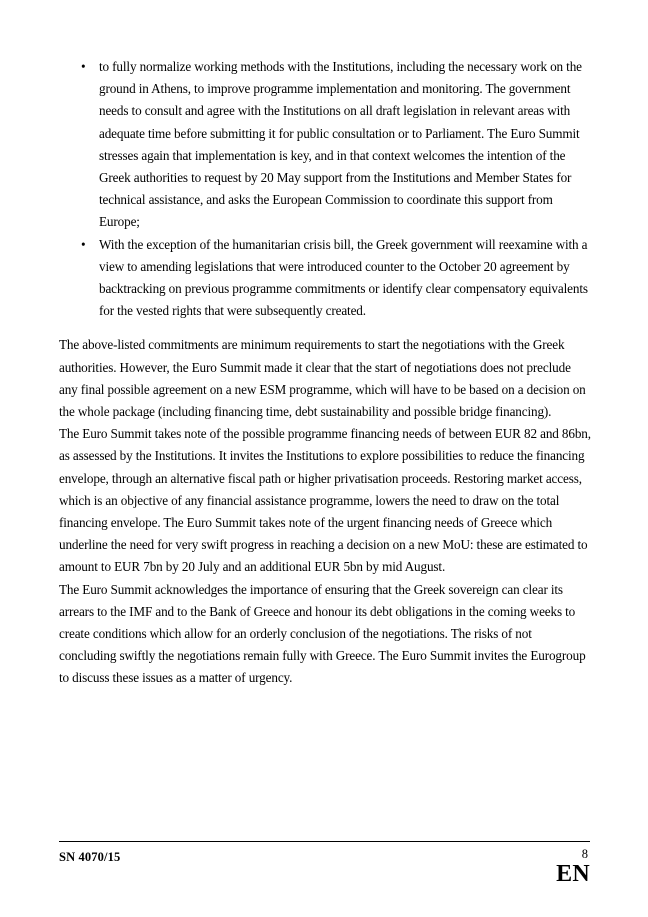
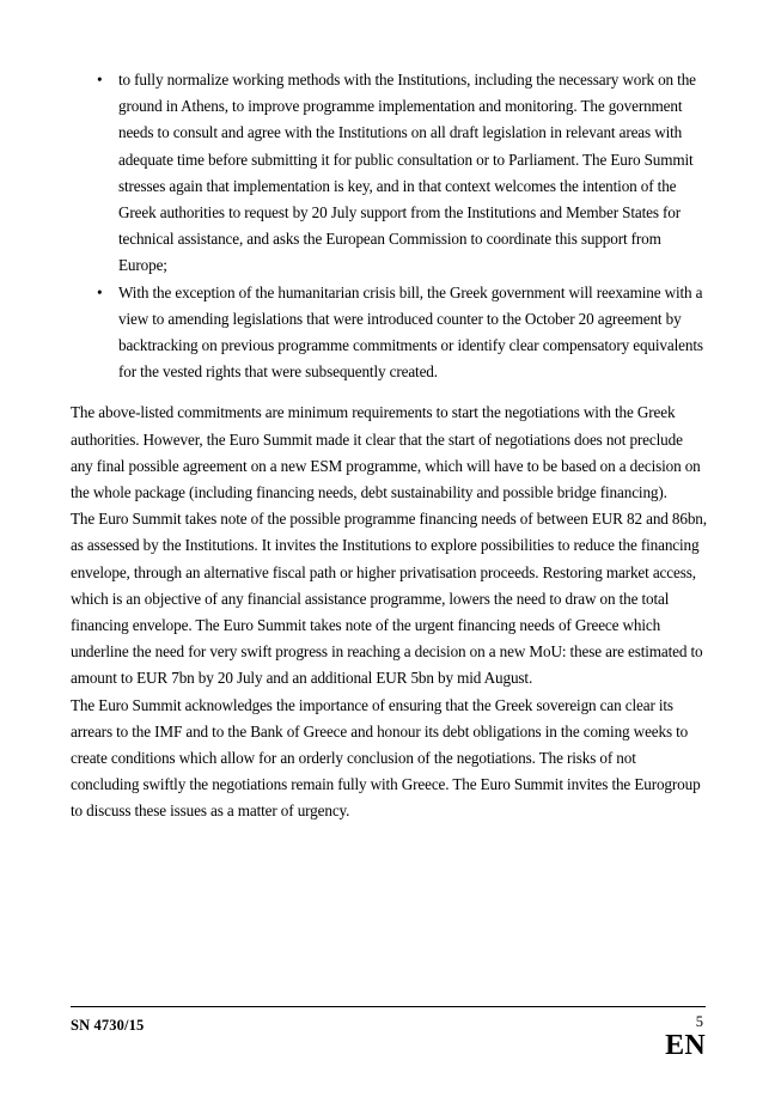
  •
- to fully normalize working methods with the Institutions, including the necessary work on the ground in Athens, to improve programme implementation and monitoring. The government needs to consult and agree with the Institutions on all draft legislation in relevant areas with adequate time before submitting it for public consultation or to Parliament. The Euro Summit stresses again that implementation is key, and in that context welcomes the intention of the Greek authorities to request by 20 May support from the Institutions and Member States for technical assistance, and asks the European Commission to coordinate this support from Europe;
+ to fully normalize working methods with the Institutions, including the necessary work on the ground in Athens, to improve programme implementation and monitoring. The government needs to consult and agree with the Institutions on all draft legislation in relevant areas with adequate time before submitting it for public consultation or to Parliament. The Euro Summit stresses again that implementation is key, and in that context welcomes the intention of the Greek authorities to request by 20 July support from the Institutions and Member States for technical assistance, and asks the European Commission to coordinate this support from Europe;
  •
  With the exception of the humanitarian crisis bill, the Greek government will reexamine with a view to amending legislations that were introduced counter to the October 20 agreement by backtracking on previous programme commitments or identify clear compensatory equivalents for the vested rights that were subsequently created.
- The above-listed commitments are minimum requirements to start the negotiations with the Greek authorities. However, the Euro Summit made it clear that the start of negotiations does not preclude any final possible agreement on a new ESM programme, which will have to be based on a decision on the whole package (including financing time, debt sustainability and possible bridge financing).
+ The above-listed commitments are minimum requirements to start the negotiations with the Greek authorities. However, the Euro Summit made it clear that the start of negotiations does not preclude any final possible agreement on a new ESM programme, which will have to be based on a decision on the whole package (including financing needs, debt sustainability and possible bridge financing).
  The Euro Summit takes note of the possible programme financing needs of between EUR 82 and 86bn, as assessed by the Institutions. It invites the Institutions to explore possibilities to reduce the financing envelope, through an alternative fiscal path or higher privatisation proceeds. Restoring market access, which is an objective of any financial assistance programme, lowers the need to draw on the total financing envelope. The Euro Summit takes note of the urgent financing needs of Greece which underline the need for very swift progress in reaching a decision on a new MoU: these are estimated to amount to EUR 7bn by 20 July and an additional EUR 5bn by mid August.
  The Euro Summit acknowledges the importance of ensuring that the Greek sovereign can clear its arrears to the IMF and to the Bank of Greece and honour its debt obligations in the coming weeks to create conditions which allow for an orderly conclusion of the negotiations. The risks of not concluding swiftly the negotiations remain fully with Greece. The Euro Summit invites the Eurogroup to discuss these issues as a matter of urgency.
- SN 4070/15
+ SN 4730/15
- 8
+ 5
  EN
